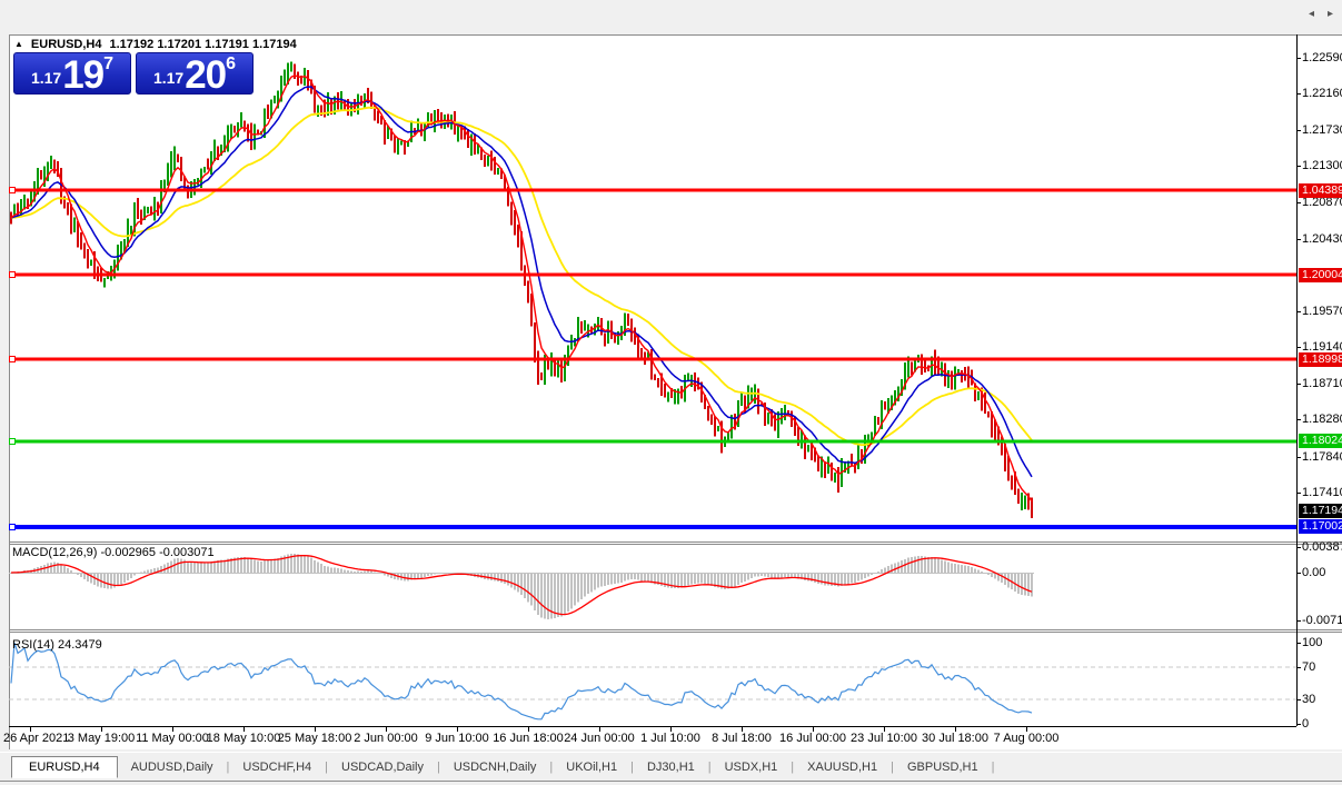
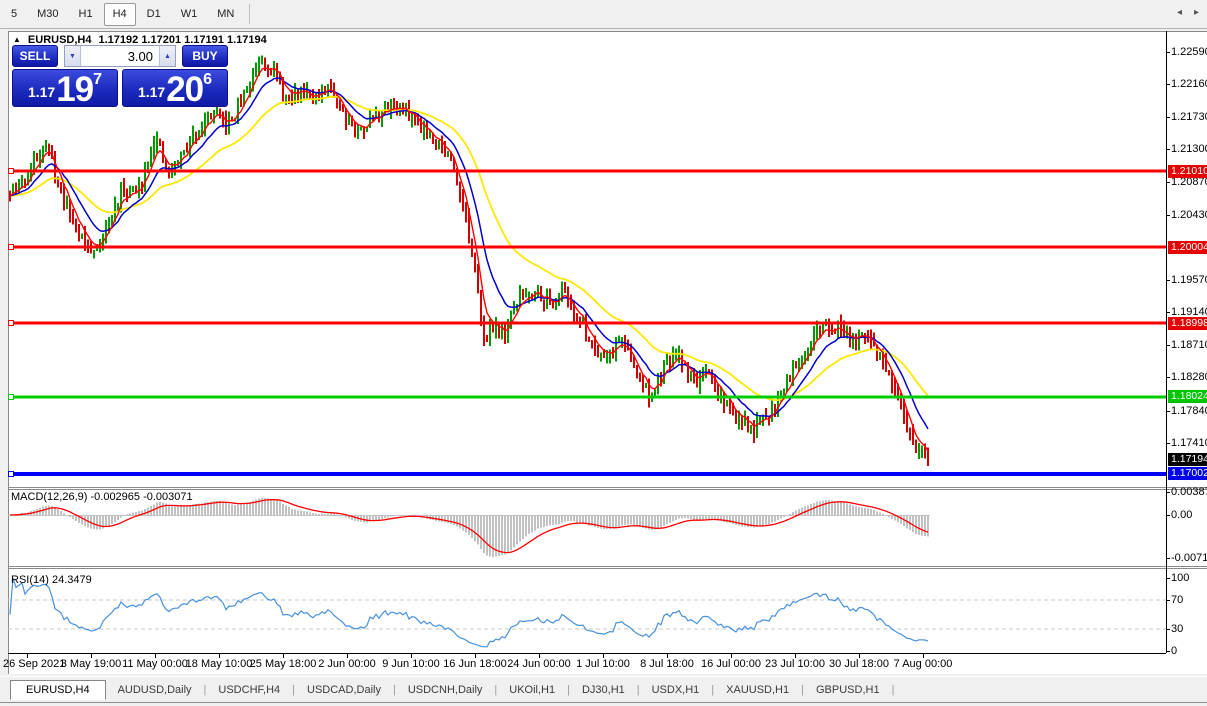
+ 5
+ M30
+ H1
+ H4
+ D1
+ W1
+ MN
  ▲
  EURUSD,H4
  1.17192 1.17201 1.17191 1.17194
+ SELL
+ 3.00
+ BUY
  1.17
  19
  7
  1.17
  20
  6
  MACD(12,26,9) -0.002965 -0.003071
  RSI(14) 24.3479
  1.2259
  1.2216
  1.2173
  1.2130
  1.2087
  1.2043
  1.1957
  1.1914
  1.1871
  1.1828
  1.1784
  1.1741
  0.0038
  0.00
  -0.0071
  100
  70
  30
  0
- 26 Apr 2021
+ 26 Sep 2021
  3 May 19:00
  11 May 00:00
  18 May 10:00
  25 May 18:00
  2 Jun 00:00
  9 Jun 10:00
  16 Jun 18:00
  24 Jun 00:00
  1 Jul 10:00
  8 Jul 18:00
  16 Jul 00:00
  23 Jul 10:00
  30 Jul 18:00
  7 Aug 00:00
- 1.04389
+ 1.21010
  1.20004
  1.18998
  1.18024
  1.17194
  1.17002
  EURUSD,H4
  AUDUSD,Daily
  |
  USDCHF,H4
  |
  USDCAD,Daily
  |
  USDCNH,Daily
  |
  UKOil,H1
  |
  DJ30,H1
  |
  USDX,H1
  |
  XAUUSD,H1
  |
  GBPUSD,H1
  |
  ◂
  ▸
